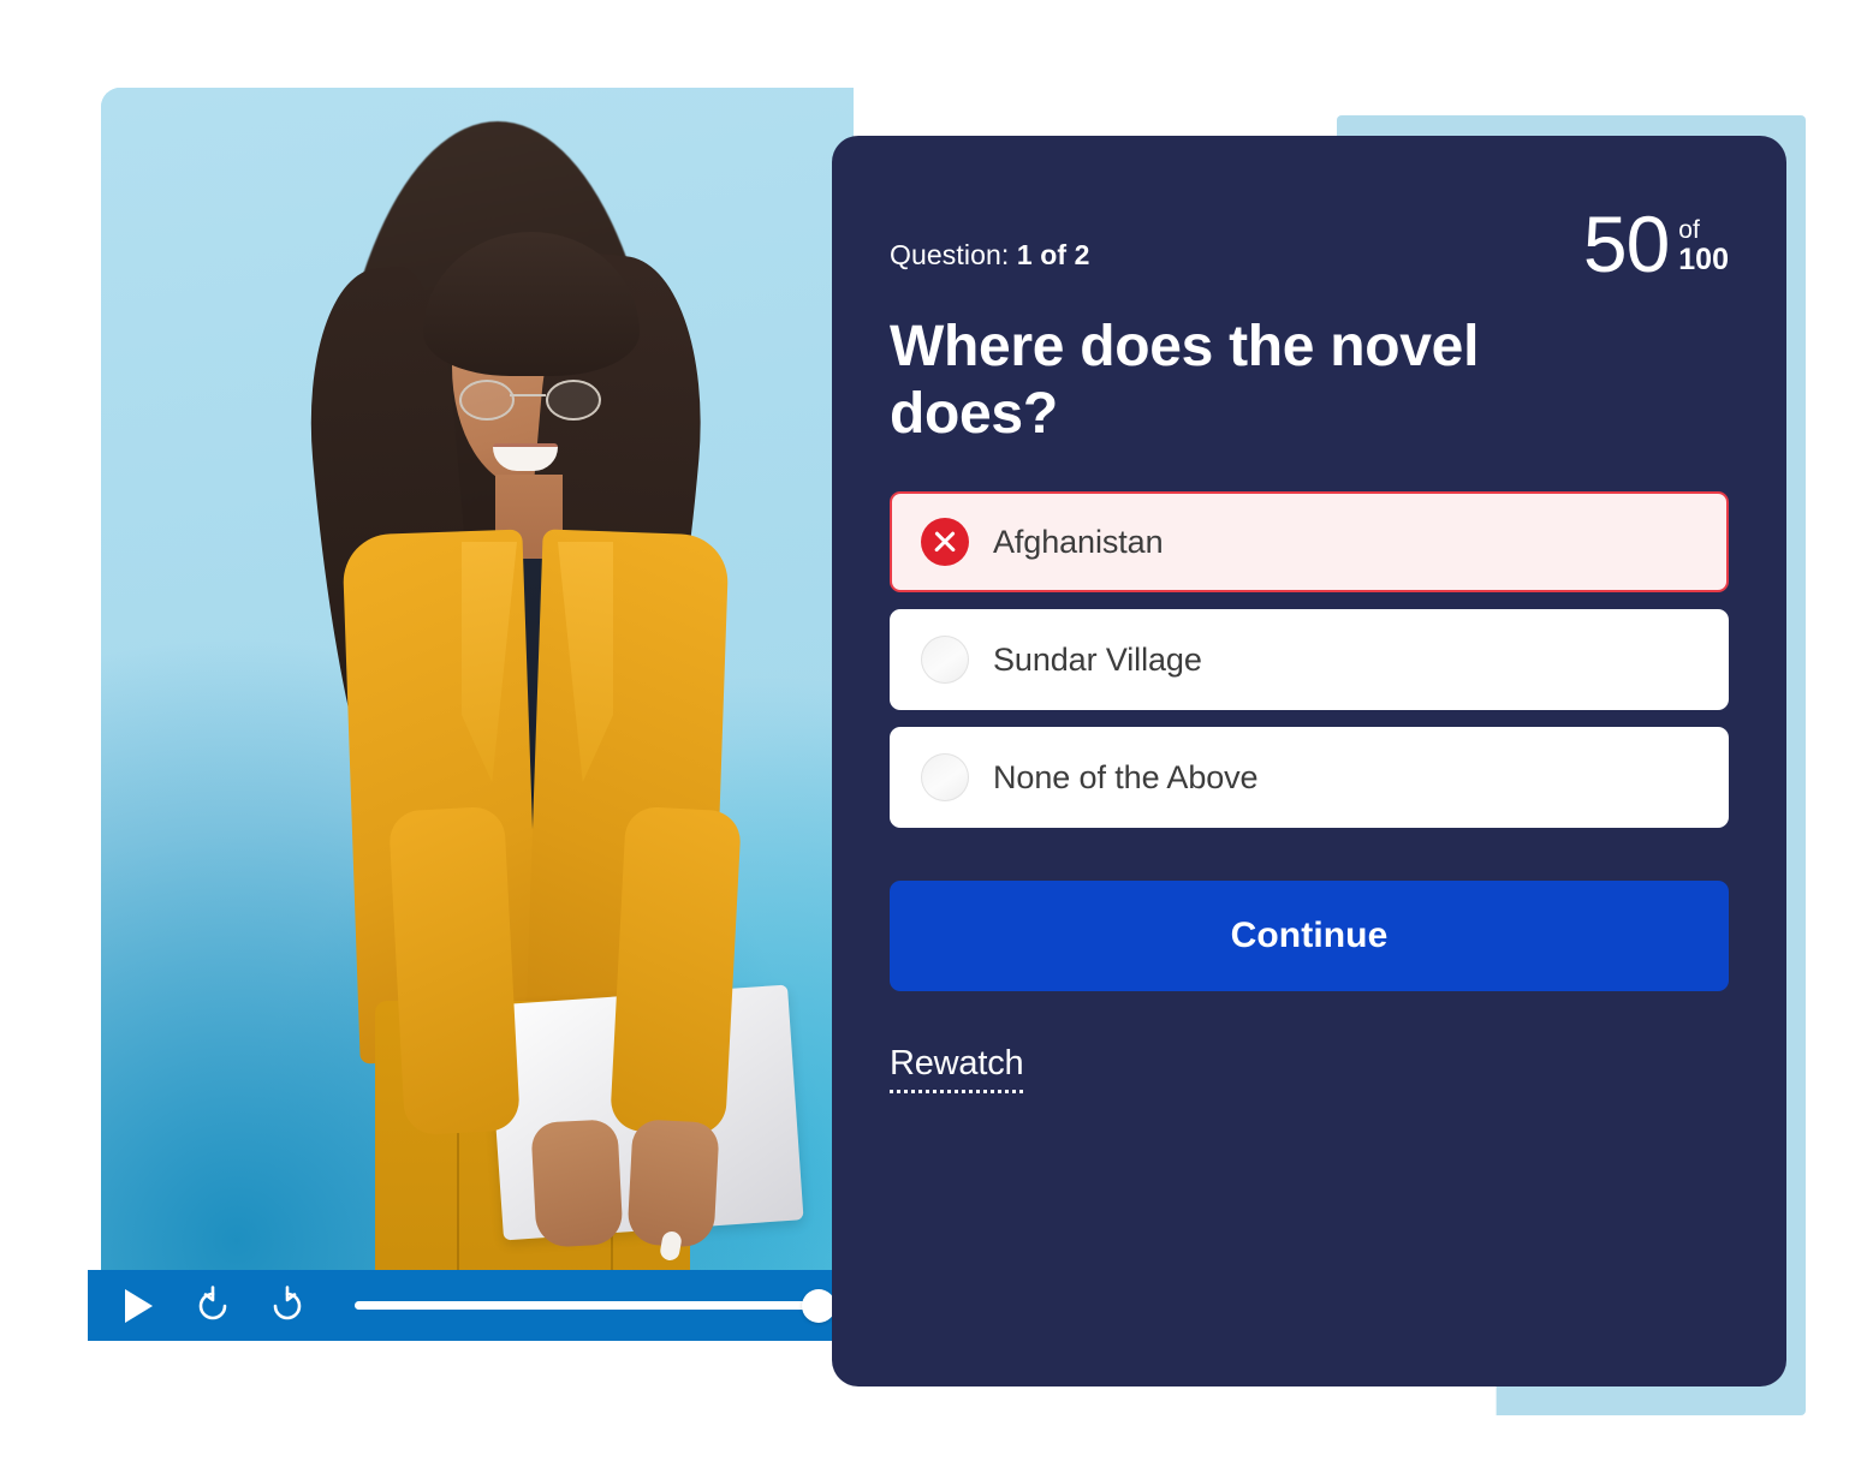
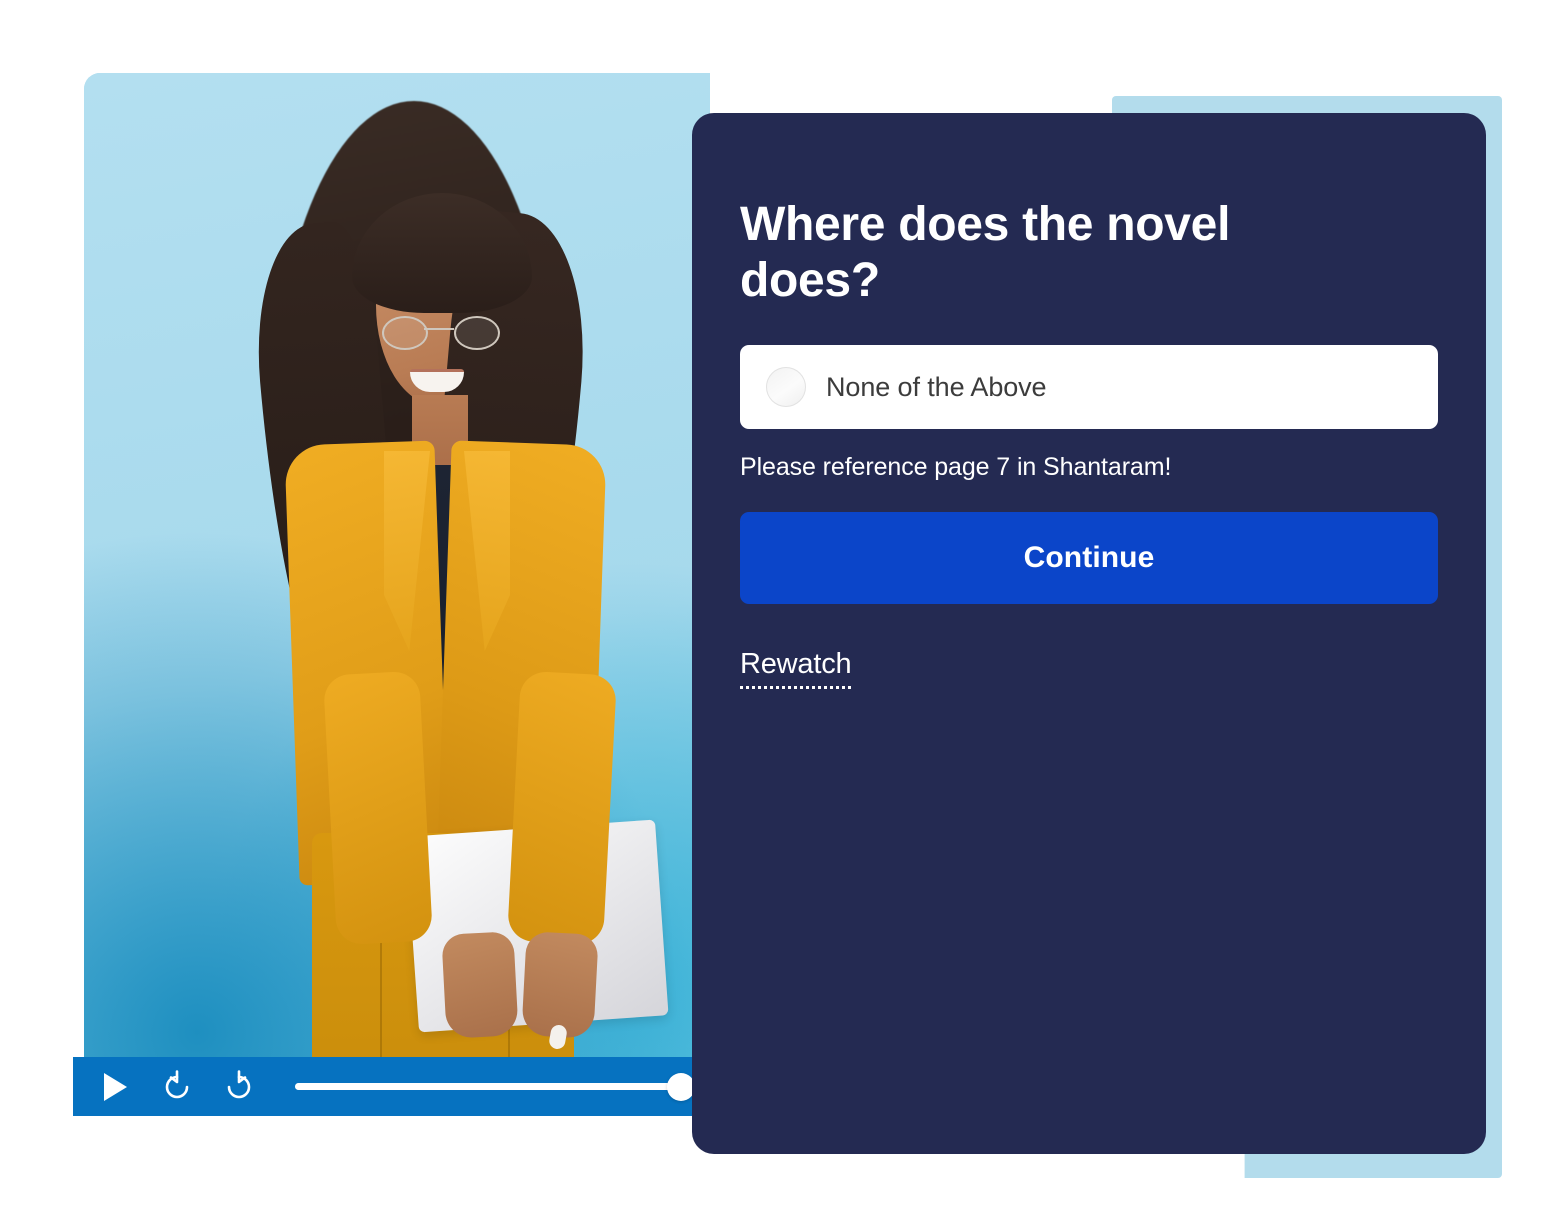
- Question: 1 of 2
- 50
- of
- 100
  Where does the novel does?
- Afghanistan
- Sundar Village
  None of the Above
+ Please reference page 7 in Shantaram!
  Continue Rewatch
